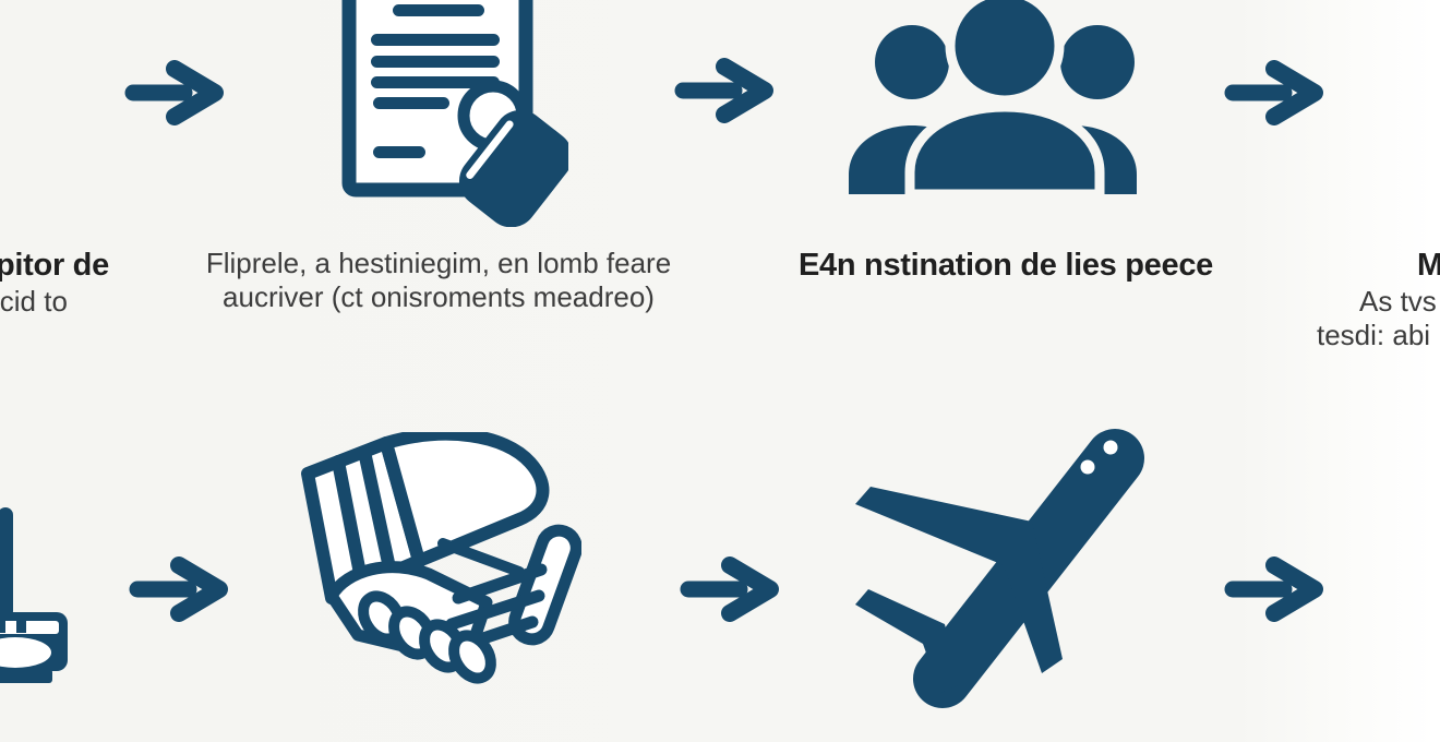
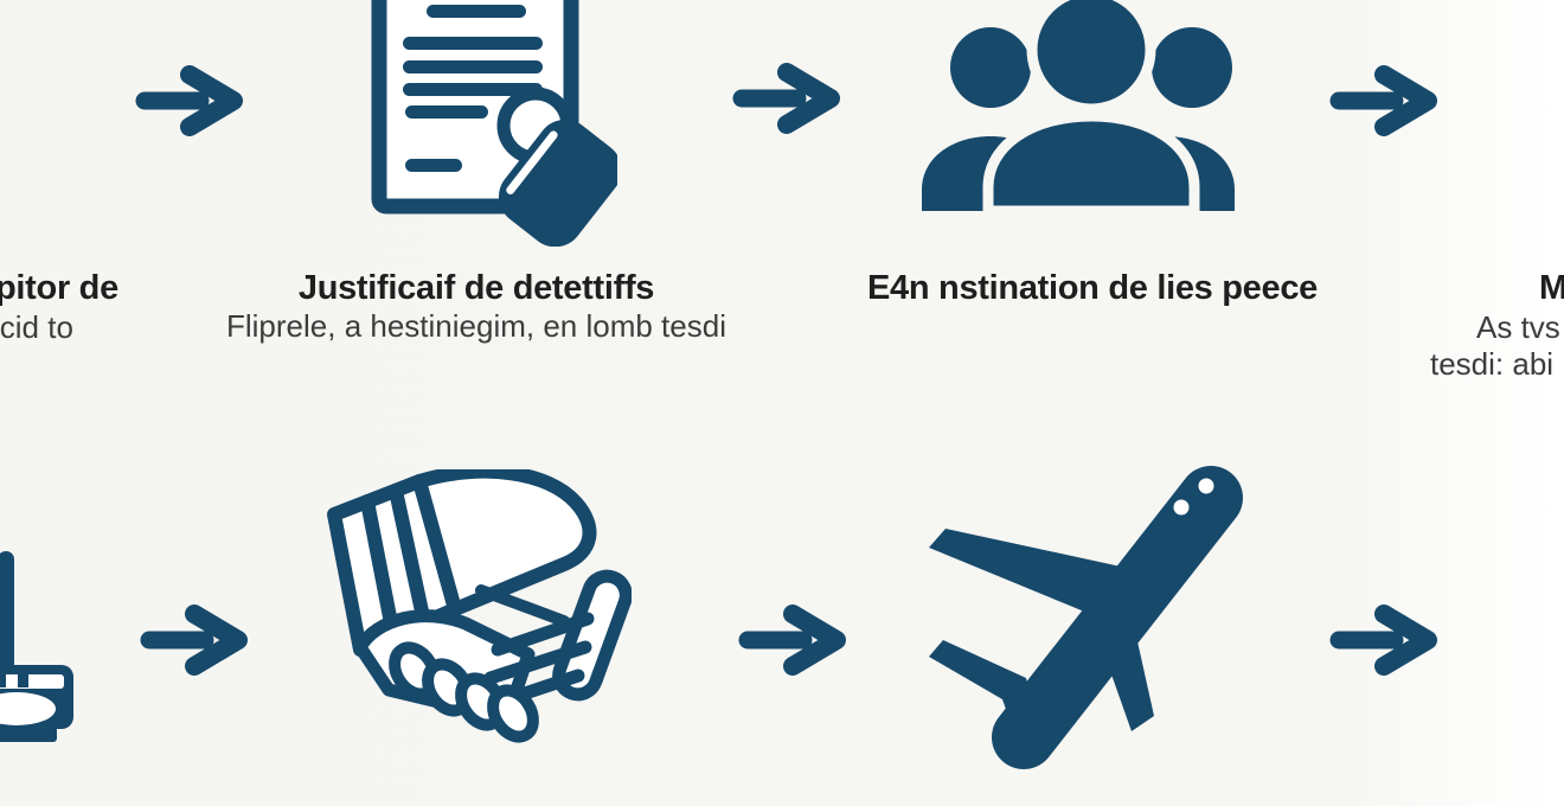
  pitor de
  cid to
+ Justificaif de detettiffs
- Fliprele, a hestiniegim, en lomb feare
+ Fliprele, a hestiniegim, en lomb tesdi
- aucriver (ct onisroments meadreo)
  E4n nstination de lies peece
  M
  As tvs
  tesdi: abi
